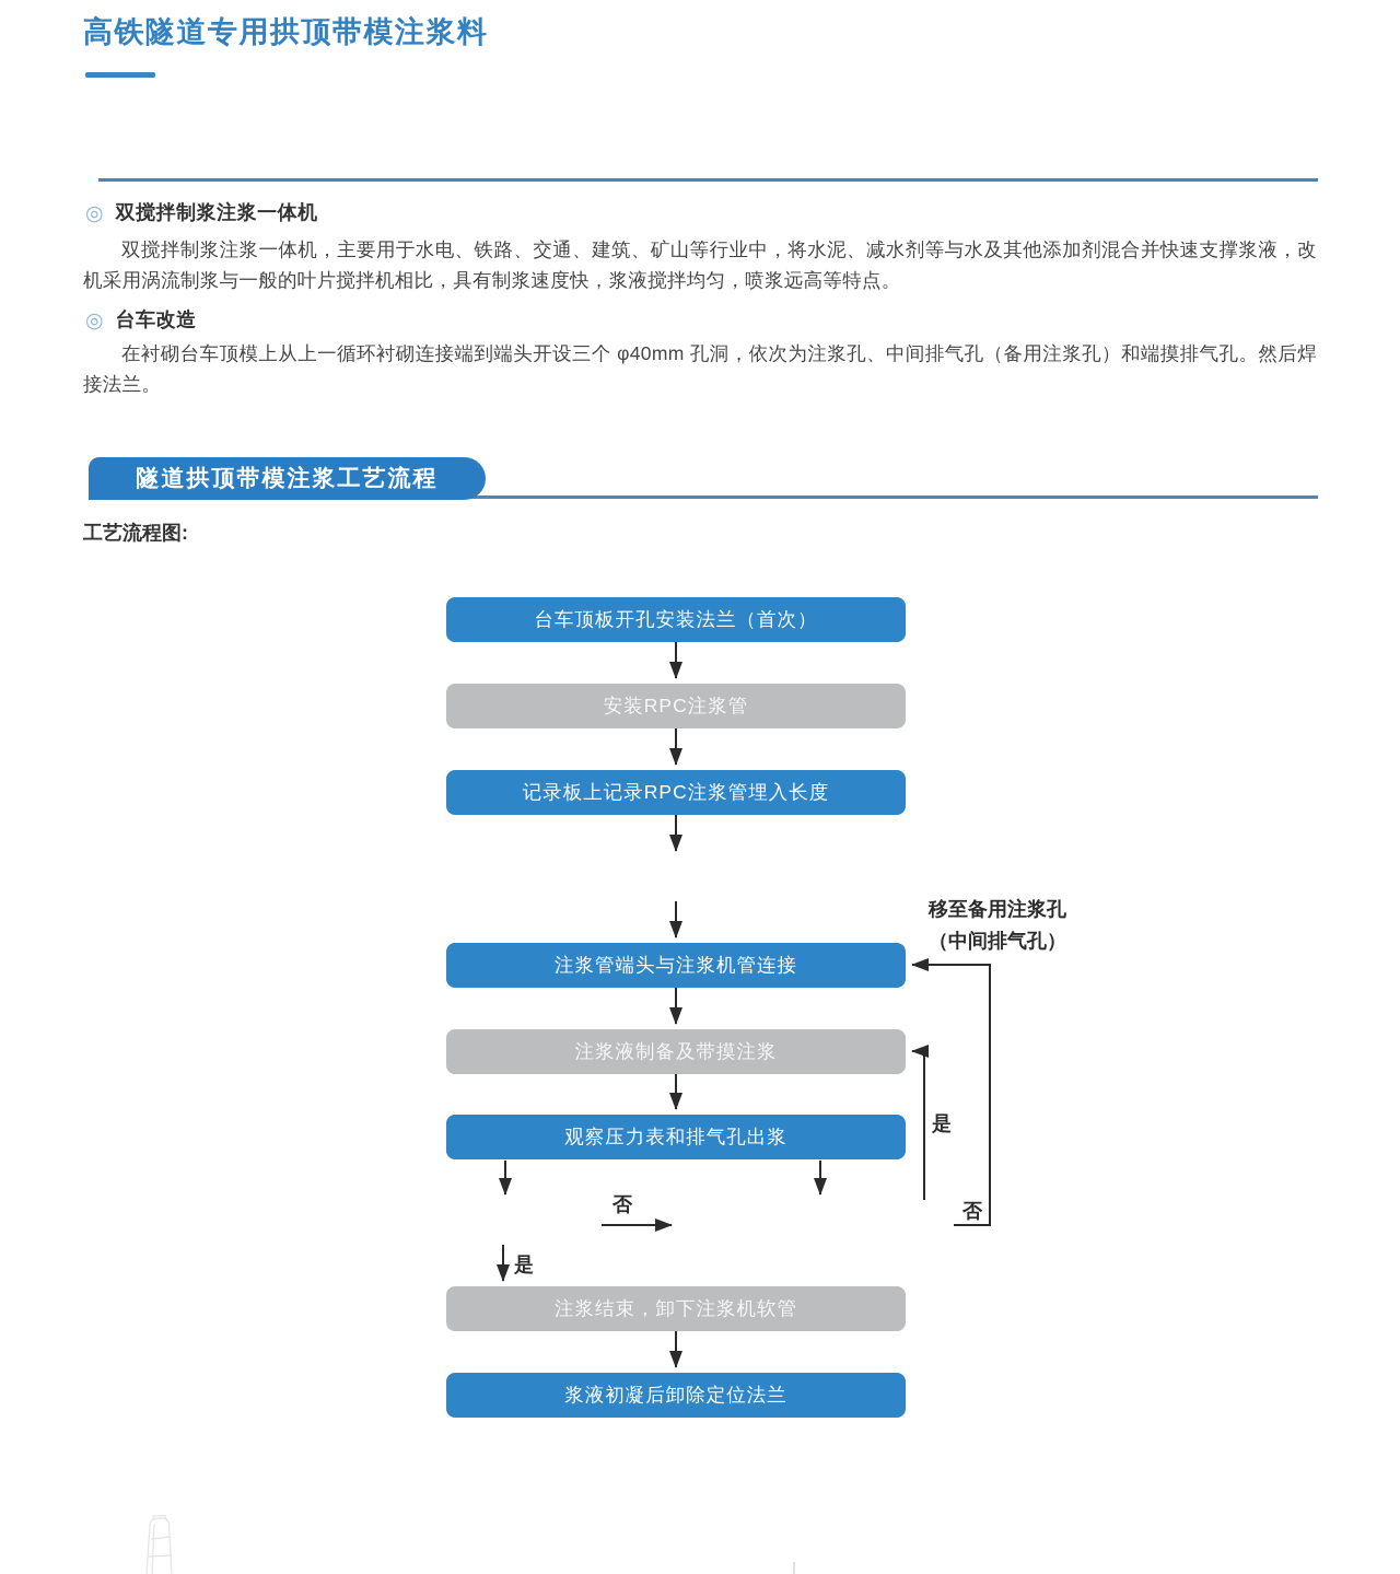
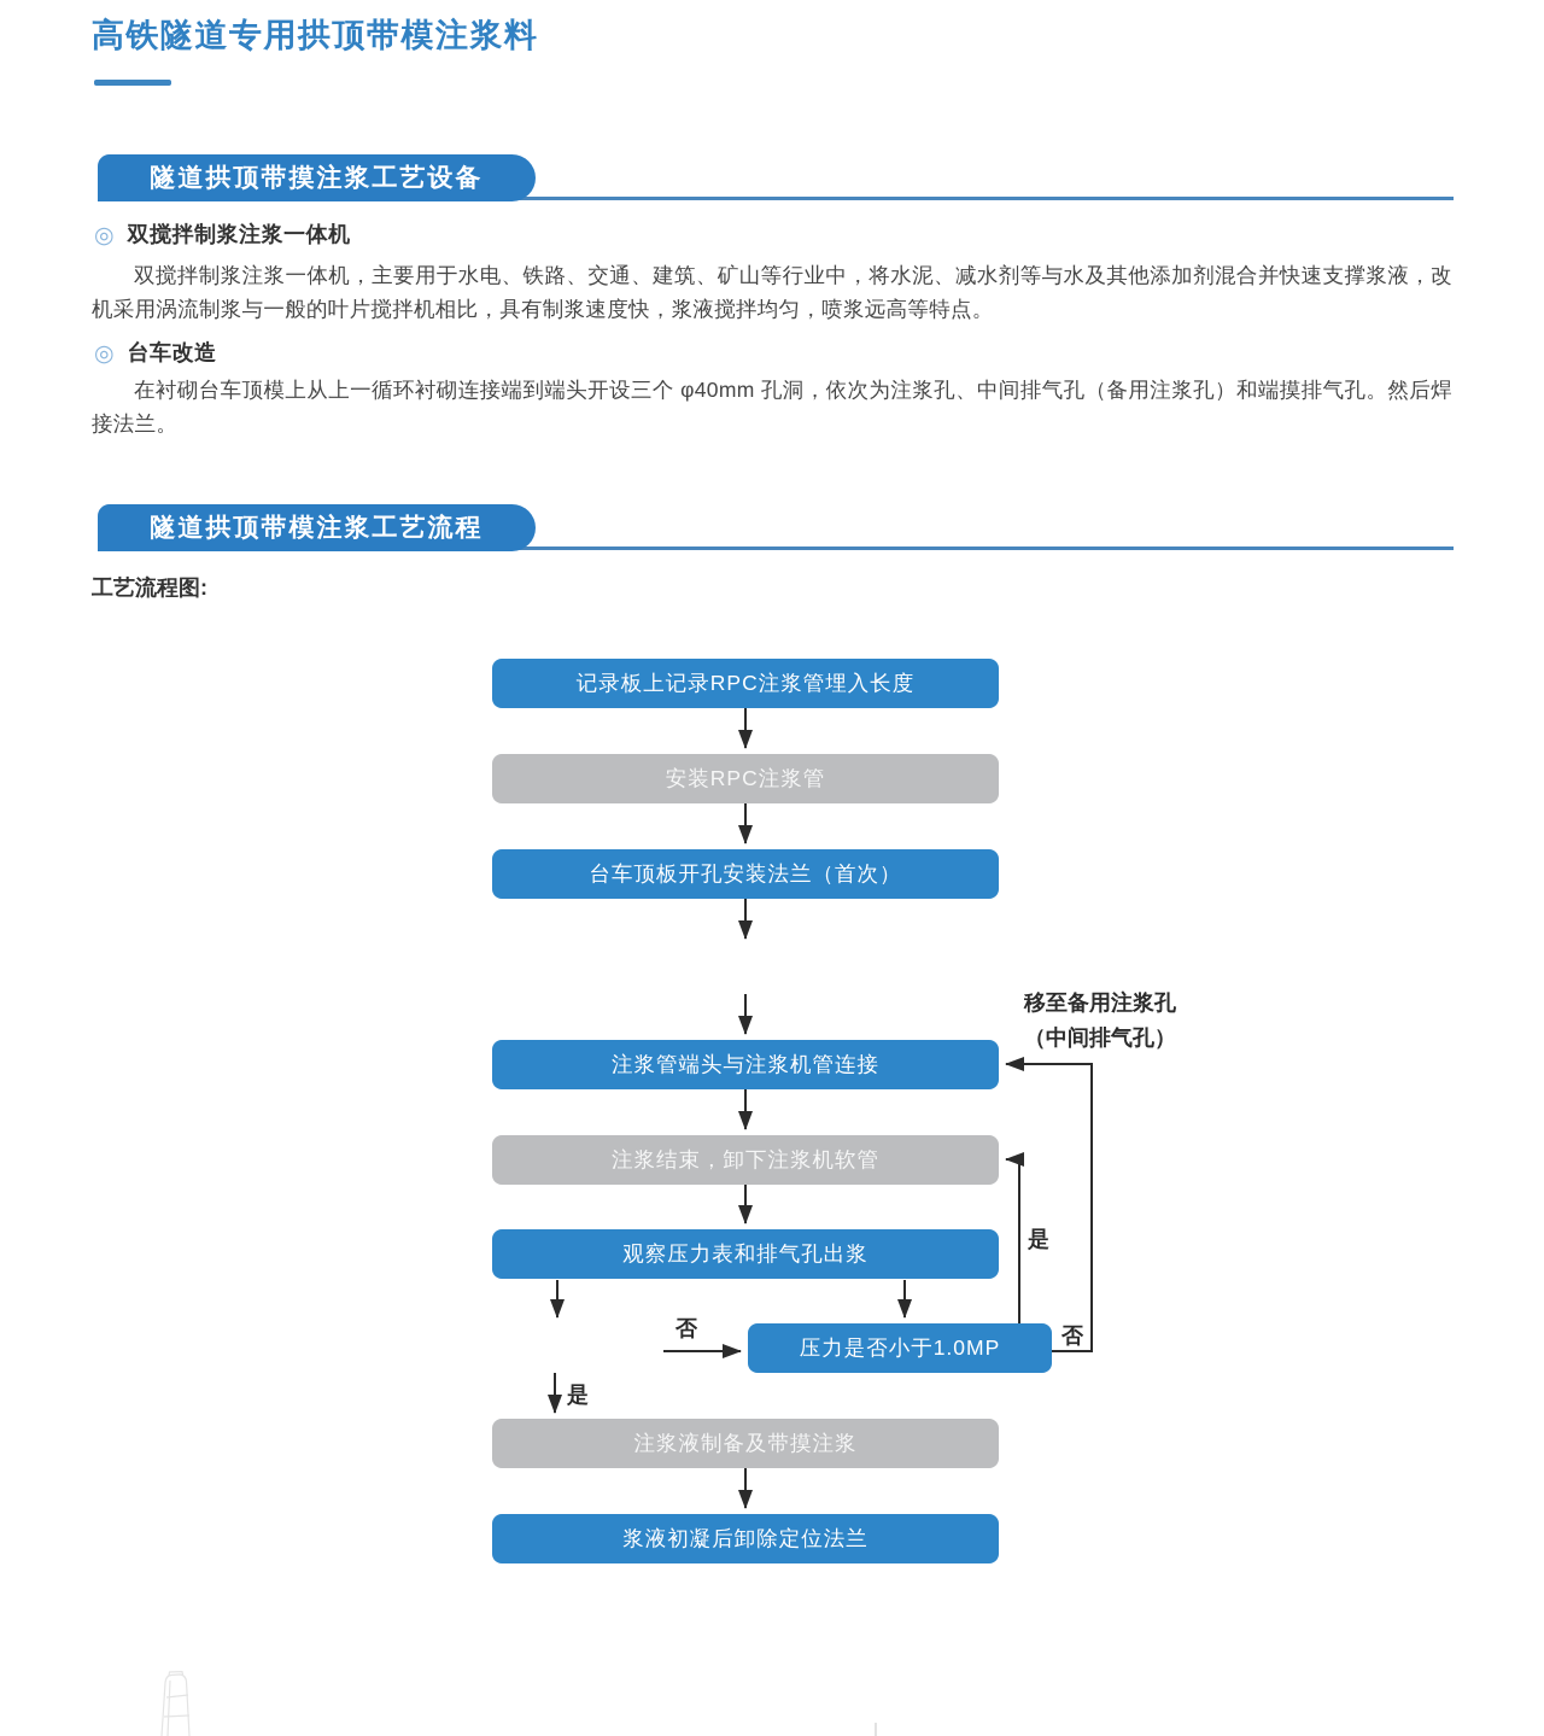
  高铁隧道专用拱顶带模注浆料
+ 隧道拱顶带摸注浆工艺设备
  ◎
  双搅拌制浆注浆一体机
  双搅拌制浆注浆一体机，主要用于水电、铁路、交通、建筑、矿山等行业中，将水泥、减水剂等与水及其他添加剂混合并快速支撑浆液，改机采用涡流制浆与一般的叶片搅拌机相比，具有制浆速度快，浆液搅拌均匀，喷浆远高等特点。
  ◎
  台车改造
  在衬砌台车顶模上从上一循环衬砌连接端到端头开设三个 φ40mm 孔洞，依次为注浆孔、中间排气孔（备用注浆孔）和端摸排气孔。然后焊接法兰。
  隧道拱顶带模注浆工艺流程
  工艺流程图:
- 台车顶板开孔安装法兰（首次）
+ 记录板上记录RPC注浆管埋入长度
  安装RPC注浆管
- 记录板上记录RPC注浆管埋入长度
+ 台车顶板开孔安装法兰（首次）
  注浆管端头与注浆机管连接
- 注浆液制备及带摸注浆
+ 注浆结束，卸下注浆机软管
  观察压力表和排气孔出浆
+ 压力是否小于1.0MP
- 注浆结束，卸下注浆机软管
+ 注浆液制备及带摸注浆
  浆液初凝后卸除定位法兰
  否
  是
  是
  否
  移至备用注浆孔
  （中间排气孔）
